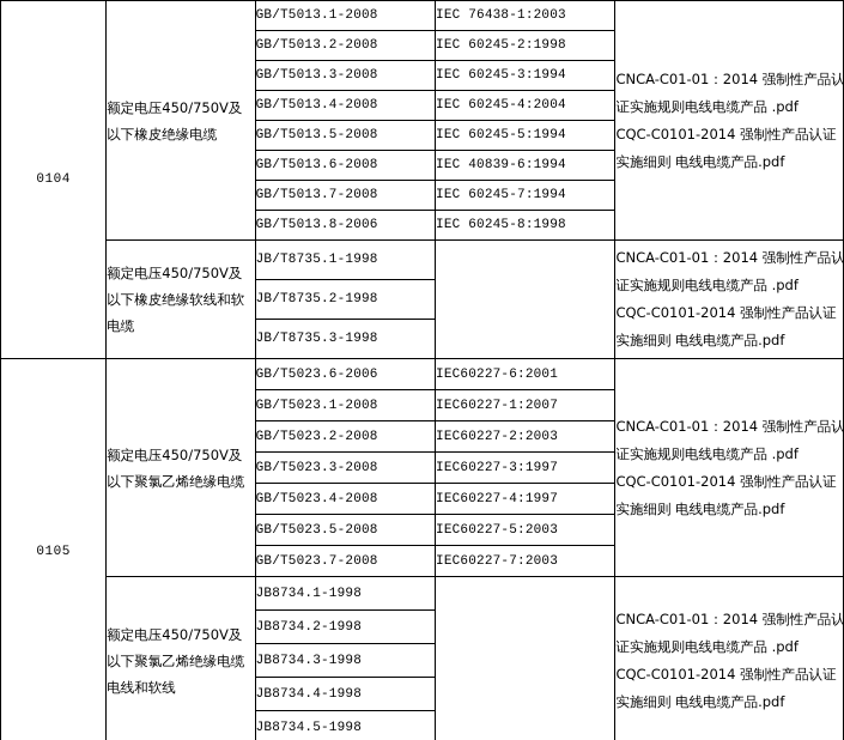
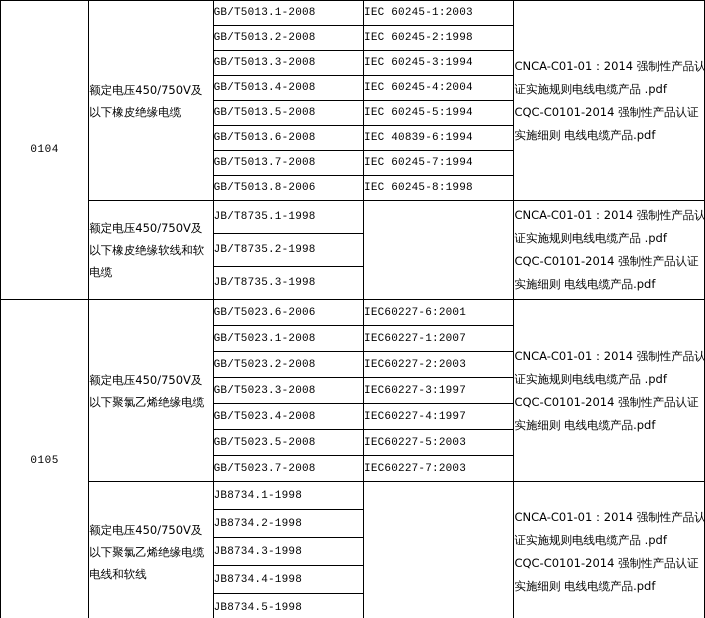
  0104	额定电压450/750V及以下橡皮绝缘电缆
  GB/T5013.1-2008
  GB/T5013.2-2008
  GB/T5013.3-2008
  GB/T5013.4-2008
  GB/T5013.5-2008
  GB/T5013.6-2008
  GB/T5013.7-2008
  GB/T5013.8-2006
- IEC 76438-1:2003
+ IEC 60245-1:2003
  IEC 60245-2:1998
  IEC 60245-3:1994
  IEC 60245-4:2004
  IEC 60245-5:1994
  IEC 40839-6:1994
  IEC 60245-7:1994
  IEC 60245-8:1998
  				CNCA-C01-01：2014 强制性产品认 证实施规则电线电缆产品 .pdf CQC-C0101-2014 强制性产品认证 实施细则 电线电缆产品.pdf
  额定电压450/750V及以下橡皮绝缘软线和软电缆
  JB/T8735.1-1998
  JB/T8735.2-1998
  JB/T8735.3-1998
  			CNCA-C01-01：2014 强制性产品认 证实施规则电线电缆产品 .pdf CQC-C0101-2014 强制性产品认证 实施细则 电线电缆产品.pdf
  0105	额定电压450/750V及以下聚氯乙烯绝缘电缆
  GB/T5023.6-2006
  GB/T5023.1-2008
  GB/T5023.2-2008
  GB/T5023.3-2008
  GB/T5023.4-2008
  GB/T5023.5-2008
  GB/T5023.7-2008
  IEC60227-6:2001
  IEC60227-1:2007
  IEC60227-2:2003
  IEC60227-3:1997
  IEC60227-4:1997
  IEC60227-5:2003
  IEC60227-7:2003
  				CNCA-C01-01：2014 强制性产品认 证实施规则电线电缆产品 .pdf CQC-C0101-2014 强制性产品认证 实施细则 电线电缆产品.pdf
  额定电压450/750V及以下聚氯乙烯绝缘电缆电线和软线
  JB8734.1-1998
  JB8734.2-1998
  JB8734.3-1998
  JB8734.4-1998
  JB8734.5-1998
  			CNCA-C01-01：2014 强制性产品认 证实施规则电线电缆产品 .pdf CQC-C0101-2014 强制性产品认证 实施细则 电线电缆产品.pdf
